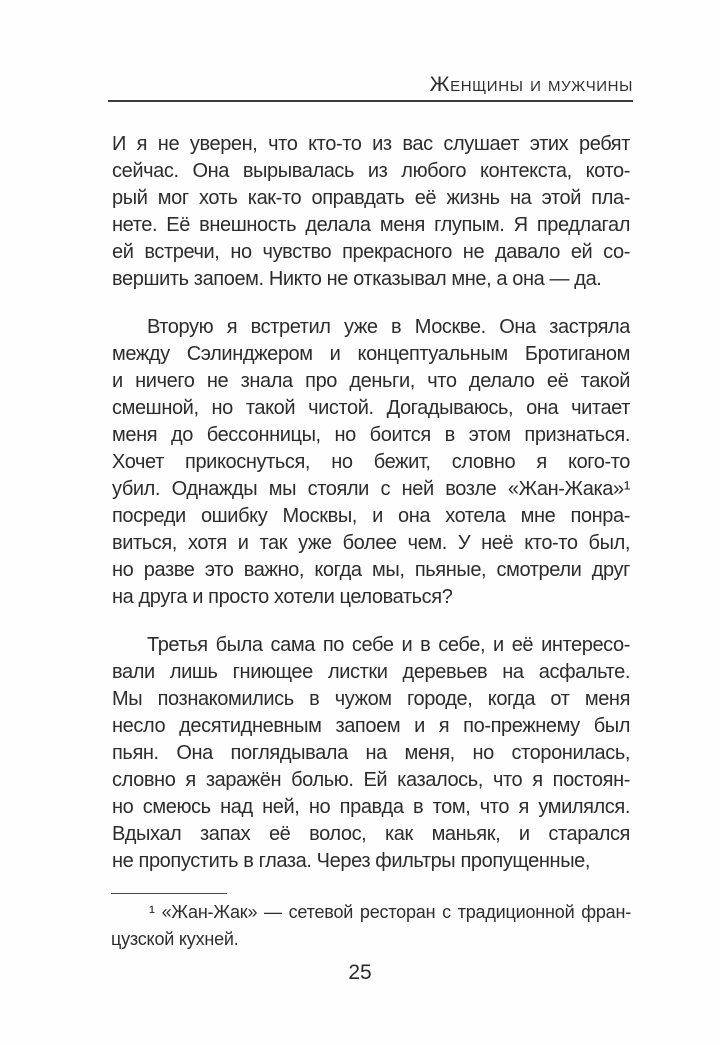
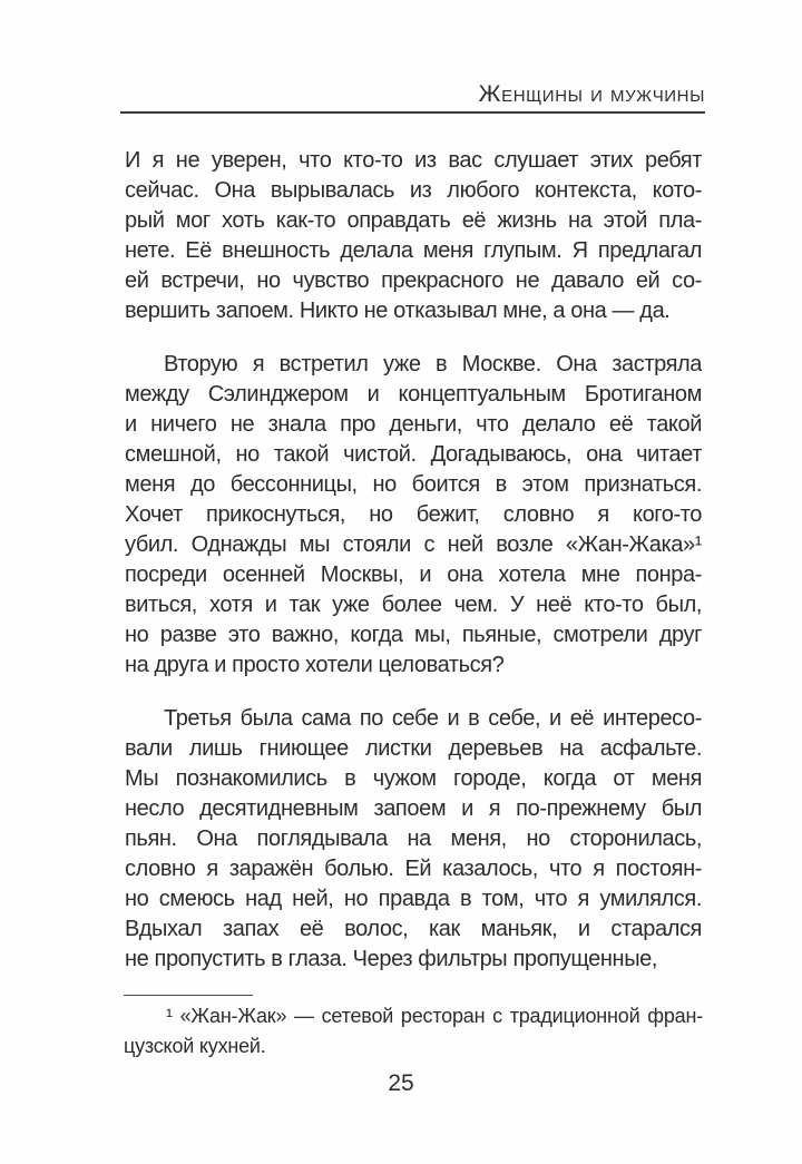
  Женщины и мужчины
  И я не уверен, что кто-то из вас слушает этих ребят
  сейчас. Она вырывалась из любого контекста, кото-
  рый мог хоть как-то оправдать её жизнь на этой пла-
  нете. Её внешность делала меня глупым. Я предлагал
  ей встречи, но чувство прекрасного не давало ей со-
  вершить запоем. Никто не отказывал мне, а она — да.
  Вторую я встретил уже в Москве. Она застряла
  между Сэлинджером и концептуальным Бротиганом
  и ничего не знала про деньги, что делало её такой
  смешной, но такой чистой. Догадываюсь, она читает
  меня до бессонницы, но боится в этом признаться.
  Хочет прикоснуться, но бежит, словно я кого-то
  убил. Однажды мы стояли с ней возле «Жан-Жака»¹
- посреди ошибку Москвы, и она хотела мне понра-
+ посреди осенней Москвы, и она хотела мне понра-
  виться, хотя и так уже более чем. У неё кто-то был,
  но разве это важно, когда мы, пьяные, смотрели друг
  на друга и просто хотели целоваться?
  Третья была сама по себе и в себе, и её интересо-
  вали лишь гниющее листки деревьев на асфальте.
  Мы познакомились в чужом городе, когда от меня
  несло десятидневным запоем и я по-прежнему был
  пьян. Она поглядывала на меня, но сторонилась,
  словно я заражён болью. Ей казалось, что я постоян-
  но смеюсь над ней, но правда в том, что я умилялся.
  Вдыхал запах её волос, как маньяк, и старался
  не пропустить в глаза. Через фильтры пропущенные,
  ¹ «Жан-Жак» — сетевой ресторан с традиционной фран-
  цузской кухней.
  25
